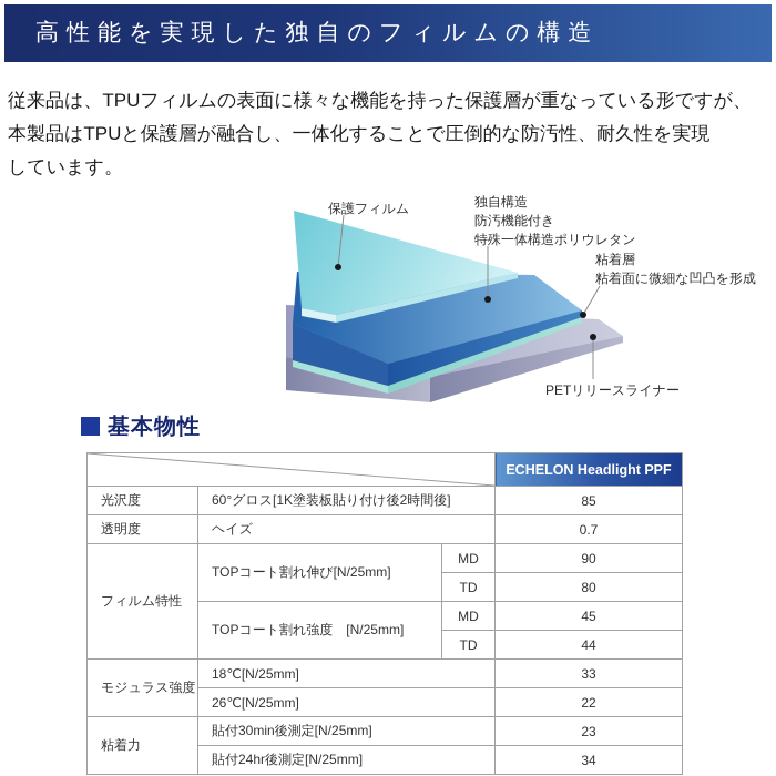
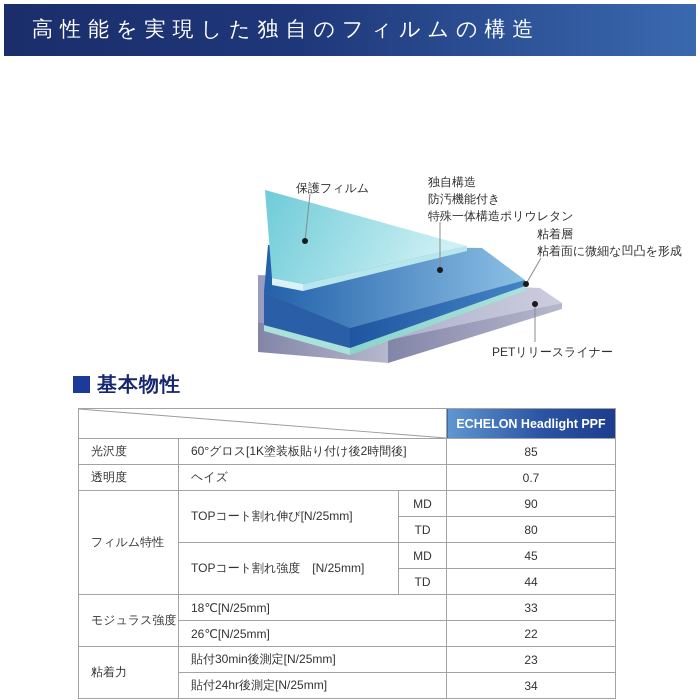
  高性能を実現した独自のフィルムの構造
- 従来品は、TPUフィルムの表面に様々な機能を持った保護層が重なっている形ですが、
- 本製品はTPUと保護層が融合し、一体化することで圧倒的な防汚性、耐久性を実現
- しています。
  保護フィルム
  独自構造
  防汚機能付き
  特殊一体構造ポリウレタン
  粘着層
  粘着面に微細な凹凸を形成
  PETリリースライナー
  基本物性
  	ECHELON Headlight PPF
  光沢度	60°グロス[1K塗装板貼り付け後2時間後]	85
  透明度	ヘイズ	0.7
  フィルム特性	TOPコート割れ伸び[N/25mm]	MD	90
  TD	80
  TOPコート割れ強度 [N/25mm]	MD	45
  TD	44
  モジュラス強度	18℃[N/25mm]	33
  26℃[N/25mm]	22
  粘着力	貼付30min後測定[N/25mm]	23
  貼付24hr後測定[N/25mm]	34
